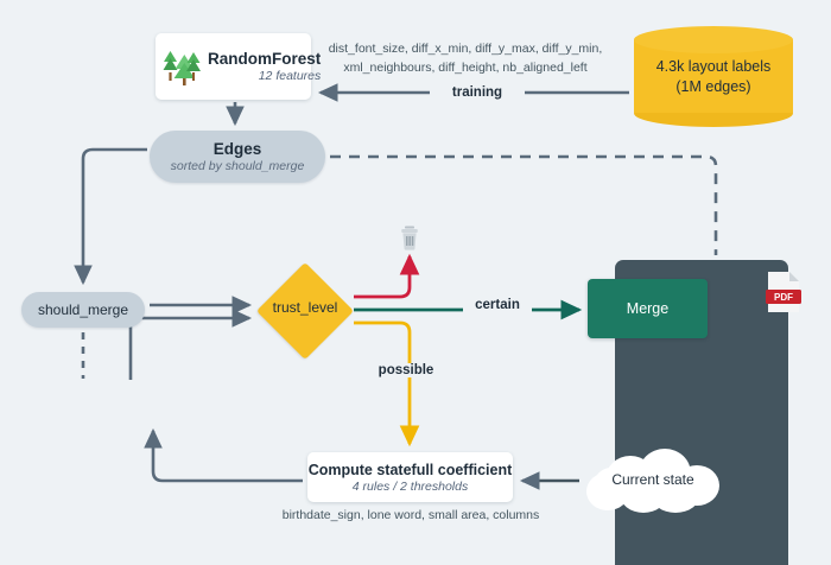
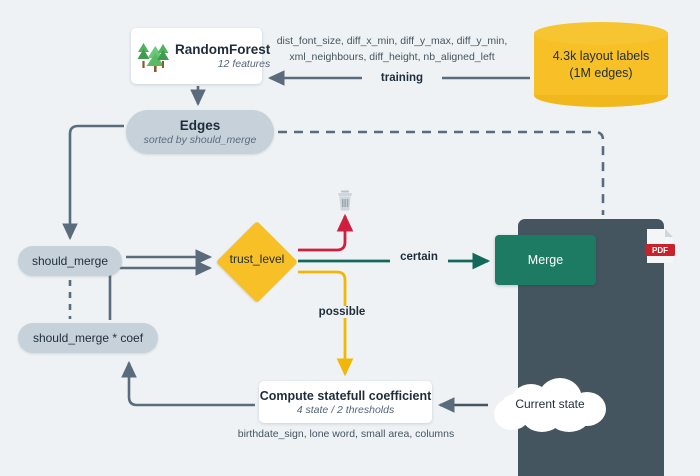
  RandomForest
  12 features
  dist_font_size, diff_x_min, diff_y_max, diff_y_min, xml_neighbours, diff_height, nb_aligned_left
  training
  4.3k layout labels
  (1M edges)
  Edges
  sorted by should_merge
  should_merge
+ should_merge * coef
  trust_level
  PDF
  Merge
  certain
  possible
  Compute statefull coefficient
- 4 rules / 2 thresholds
+ 4 state / 2 thresholds
  birthdate_sign, lone word, small area, columns
  Current state
